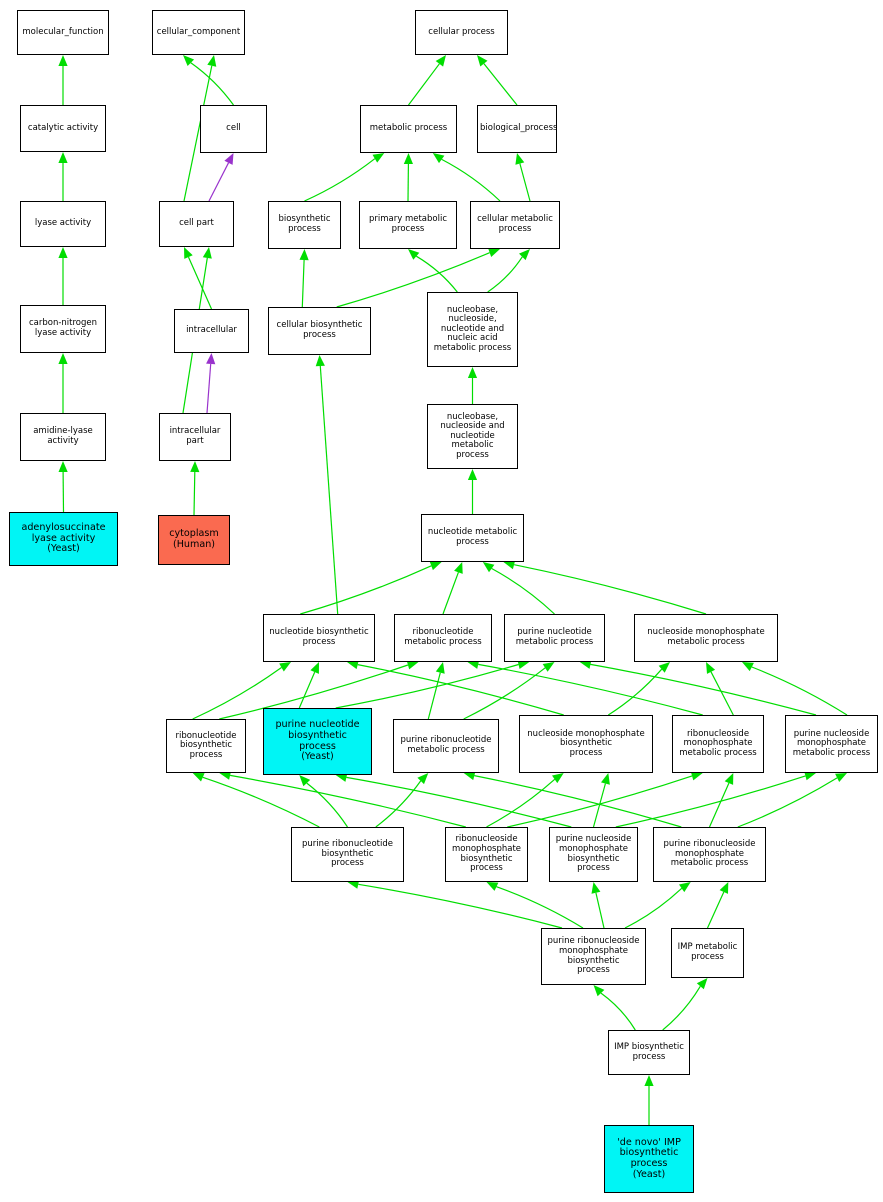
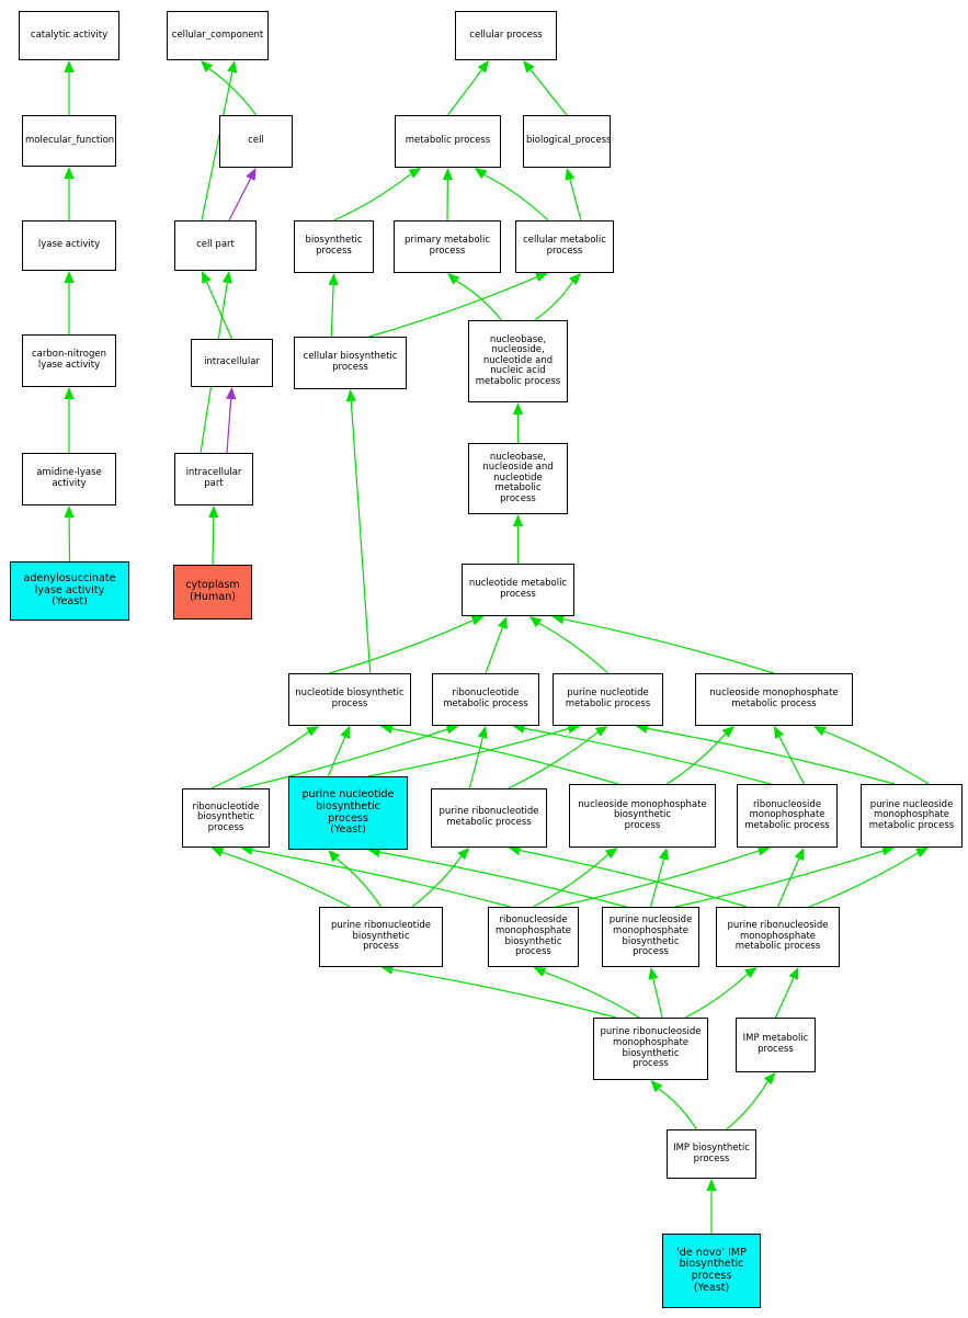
- molecular_function
+ catalytic activity
  cellular_component
  cellular process
- catalytic activity
+ molecular_function
  cell
  metabolic process
  biological_process
  lyase activity
  cell part
  biosynthetic
  process
  primary metabolic
  process
  cellular metabolic
  process
  carbon-nitrogen
  lyase activity
  intracellular
  cellular biosynthetic
  process
  nucleobase,
  nucleoside,
  nucleotide and
  nucleic acid
  metabolic process
  amidine-lyase
  activity
  intracellular
  part
  nucleobase,
  nucleoside and
  nucleotide metabolic
  process
  adenylosuccinate
  lyase activity
  (Yeast)
  cytoplasm
  (Human)
  nucleotide metabolic
  process
  nucleotide biosynthetic
  process
  ribonucleotide
  metabolic process
  purine nucleotide
  metabolic process
  nucleoside monophosphate
  metabolic process
  ribonucleotide
  biosynthetic
  process
  purine nucleotide
  biosynthetic
  process
  (Yeast)
  purine ribonucleotide
  metabolic process
  nucleoside monophosphate
  biosynthetic
  process
  ribonucleoside
  monophosphate
  metabolic process
  purine nucleoside
  monophosphate
  metabolic process
  purine ribonucleotide
  biosynthetic
  process
  ribonucleoside
  monophosphate
  biosynthetic
  process
  purine nucleoside
  monophosphate
  biosynthetic
  process
  purine ribonucleoside
  monophosphate
  metabolic process
  purine ribonucleoside
  monophosphate
  biosynthetic
  process
  IMP metabolic
  process
  IMP biosynthetic
  process
  'de novo' IMP
  biosynthetic
  process
  (Yeast)
